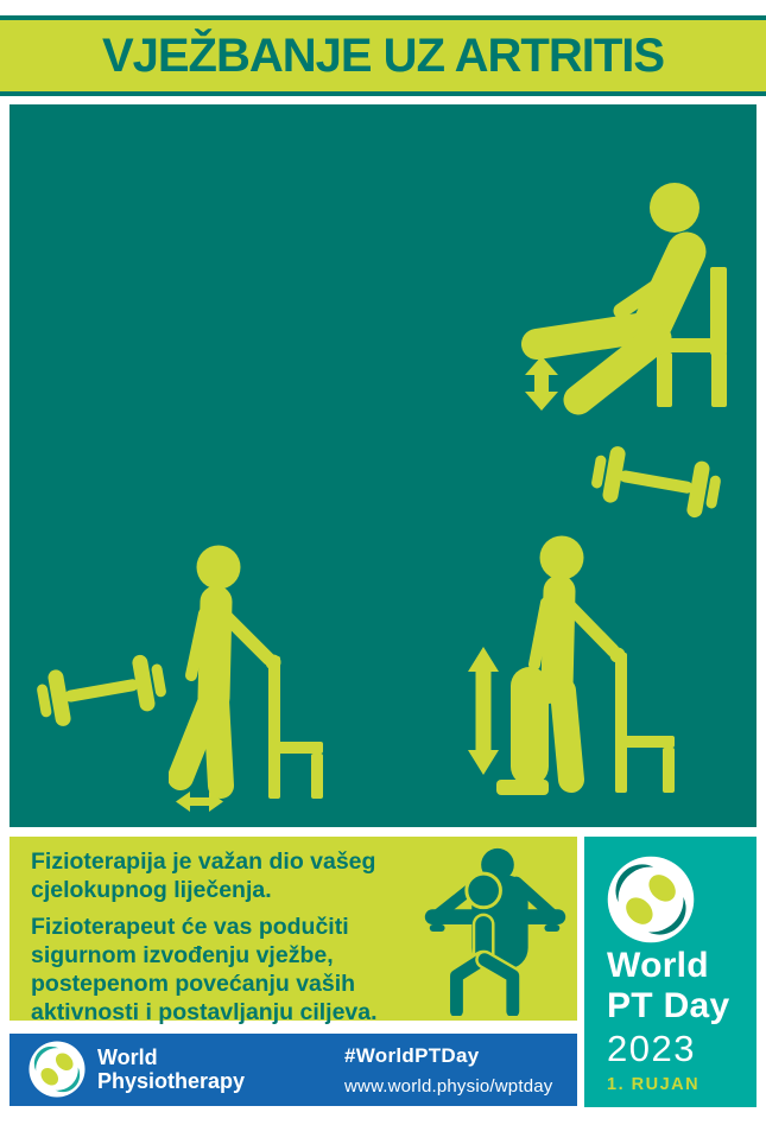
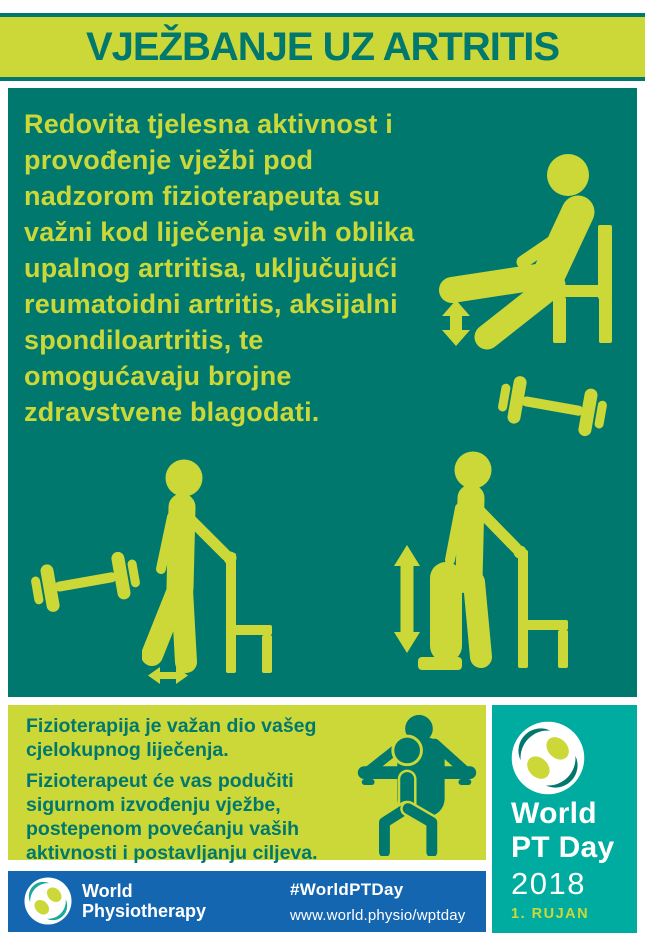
  VJEŽBANJE UZ ARTRITIS
+ Redovita tjelesna aktivnost i
+ provođenje vježbi pod
+ nadzorom fizioterapeuta su
+ važni kod liječenja svih oblika
+ upalnog artritisa, uključujući
+ reumatoidni artritis, aksijalni
+ spondiloartritis, te
+ omogućavaju brojne
+ zdravstvene blagodati.
  Fizioterapija je važan dio vašeg
  cjelokupnog liječenja.
  Fizioterapeut će vas podučiti
  sigurnom izvođenju vježbe,
  postepenom povećanju vaših
  aktivnosti i postavljanju ciljeva.
  World
  PT Day
- 2023
+ 2018
  1. RUJAN
  World
  Physiotherapy
  #WorldPTDay
  www.world.physio/wptday
